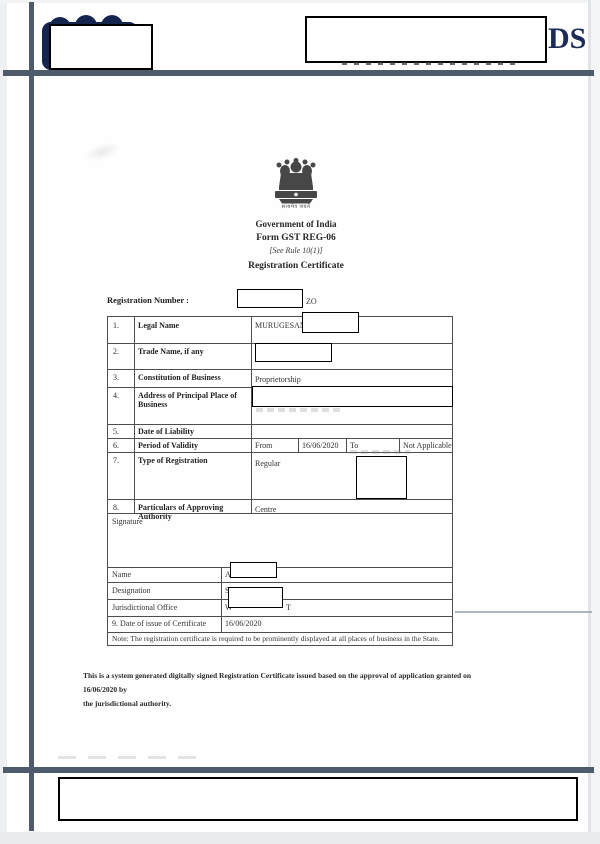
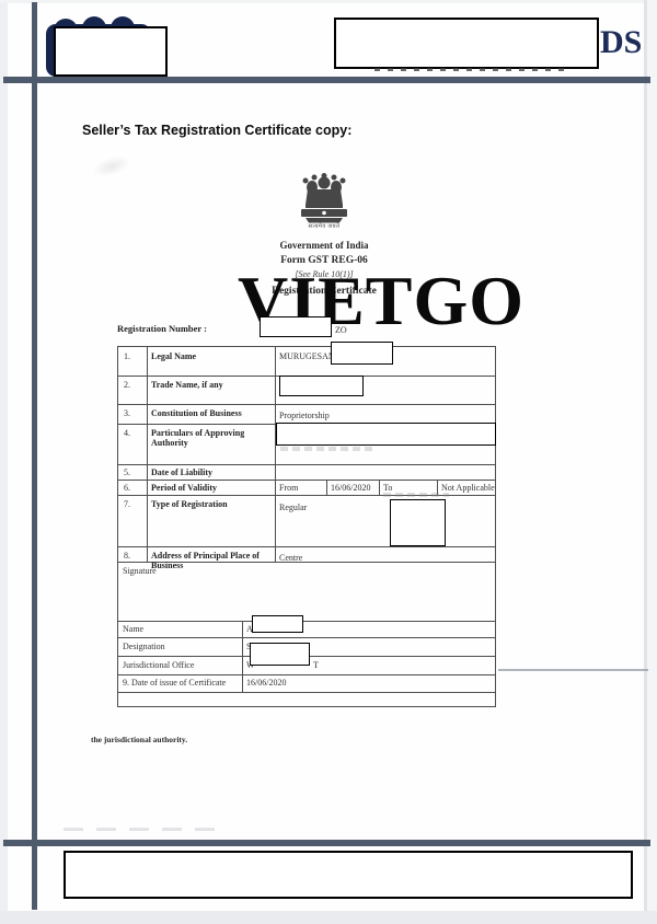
  DS
+ Seller’s Tax Registration Certificate copy:
  Government of India
  Form GST REG-06
  [See Rule 10(1)]
  Registration Certificate
+ VIETGO
  Registration Number :
  ZO
  1.
  Legal Name
  MURUGESA
  2.
  Trade Name, if any
  3.
  Constitution of Business
  Proprietorship
  4.
- Address of Principal Place of Business
+ Particulars of Approving Authority
  5.
  Date of Liability
  6.
  Period of Validity
  From
  16/06/2020
  To
  Not Applicable
  7.
  Type of Registration
  Regular
  8.
- Particulars of Approving Authority
+ Address of Principal Place of Business
  Centre
  Signature
  Name
  A
  Designation
  Jurisdictional Office
  T
  9. Date of issue of Certificate
  16/06/2020
- Note: The registration certificate is required to be prominently displayed at all places of business in the State.
- This is a system generated digitally signed Registration Certificate issued based on the approval of application granted on 16/06/2020 by
  the jurisdictional authority.
